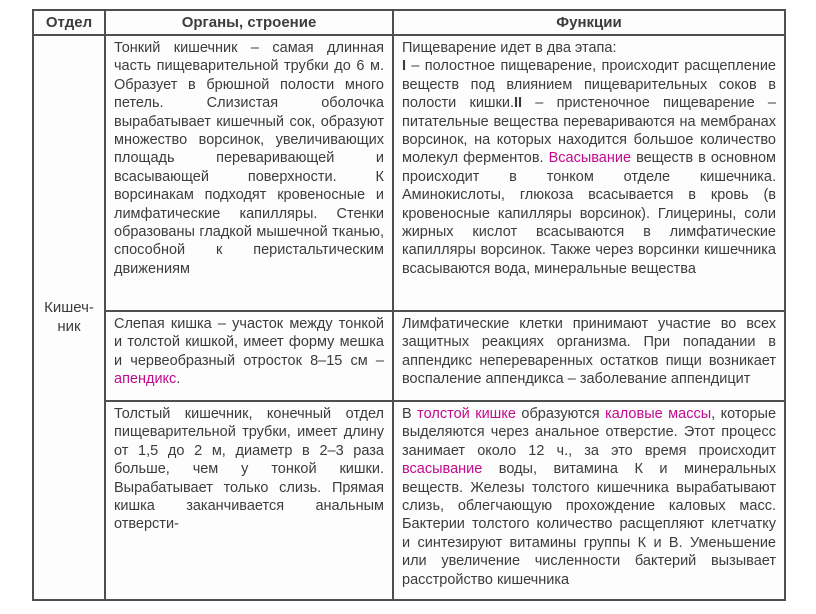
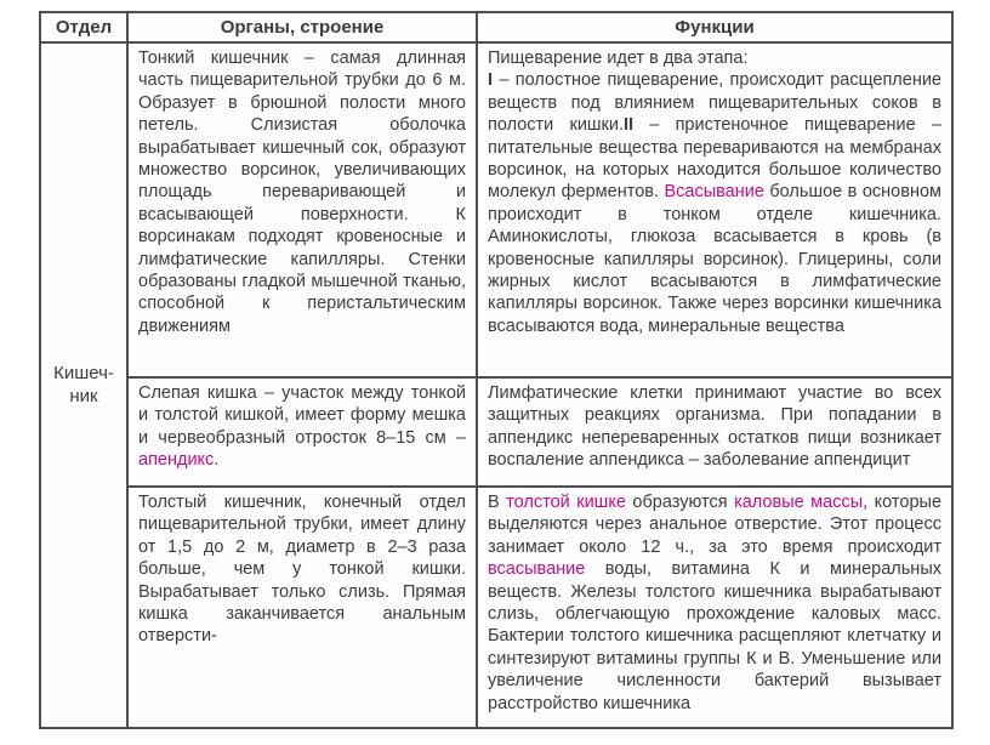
  Отдел	Органы, строение	Функции
- Кишеч- ник	Тонкий кишечник – самая длинная часть пищеварительной трубки до 6 м. Образует в брюшной полости много петель. Слизистая оболочка вырабатывает кишечный сок, образуют множество ворсинок, увеличивающих площадь переваривающей и всасывающей поверхности. К ворсинакам подходят кровеносные и лимфатические капилляры. Стенки образованы гладкой мышечной тканью, способной к перистальтическим движениям	Пищеварение идет в два этапа: I – полостное пищеварение, происходит расщепление веществ под влиянием пищеварительных соков в полости кишки.II – пристеночное пищеварение – питательные вещества перевариваются на мембранах ворсинок, на которых находится большое количество молекул ферментов. Всасывание веществ в основном происходит в тонком отделе кишечника. Аминокислоты, глюкоза всасывается в кровь (в кровеносные капилляры ворсинок). Глицерины, соли жирных кислот всасываются в лимфатические капилляры ворсинок. Также через ворсинки кишечника всасываются вода, минеральные вещества
+ Кишеч- ник	Тонкий кишечник – самая длинная часть пищеварительной трубки до 6 м. Образует в брюшной полости много петель. Слизистая оболочка вырабатывает кишечный сок, образуют множество ворсинок, увеличивающих площадь переваривающей и всасывающей поверхности. К ворсинакам подходят кровеносные и лимфатические капилляры. Стенки образованы гладкой мышечной тканью, способной к перистальтическим движениям	Пищеварение идет в два этапа: I – полостное пищеварение, происходит расщепление веществ под влиянием пищеварительных соков в полости кишки.II – пристеночное пищеварение – питательные вещества перевариваются на мембранах ворсинок, на которых находится большое количество молекул ферментов. Всасывание большое в основном происходит в тонком отделе кишечника. Аминокислоты, глюкоза всасывается в кровь (в кровеносные капилляры ворсинок). Глицерины, соли жирных кислот всасываются в лимфатические капилляры ворсинок. Также через ворсинки кишечника всасываются вода, минеральные вещества
  Слепая кишка – участок между тонкой и толстой кишкой, имеет форму мешка и червеобразный отросток 8–15 см – апендикс.	Лимфатические клетки принимают участие во всех защитных реакциях организма. При попадании в аппендикс непереваренных остатков пищи возникает воспаление аппендикса – заболевание аппендицит
- Толстый кишечник, конечный отдел пищеварительной трубки, имеет длину от 1,5 до 2 м, диаметр в 2–3 раза больше, чем у тонкой кишки. Вырабатывает только слизь. Прямая кишка заканчивается анальным отверсти-	В толстой кишке образуются каловые массы, которые выделяются через анальное отверстие. Этот процесс занимает около 12 ч., за это время происходит всасывание воды, витамина К и минеральных веществ. Железы толстого кишечника вырабатывают слизь, облегчающую прохождение каловых масс. Бактерии толстого количество расщепляют клетчатку и синтезируют витамины группы К и В. Уменьшение или увеличение численности бактерий вызывает расстройство кишечника
+ Толстый кишечник, конечный отдел пищеварительной трубки, имеет длину от 1,5 до 2 м, диаметр в 2–3 раза больше, чем у тонкой кишки. Вырабатывает только слизь. Прямая кишка заканчивается анальным отверсти-	В толстой кишке образуются каловые массы, которые выделяются через анальное отверстие. Этот процесс занимает около 12 ч., за это время происходит всасывание воды, витамина К и минеральных веществ. Железы толстого кишечника вырабатывают слизь, облегчающую прохождение каловых масс. Бактерии толстого кишечника расщепляют клетчатку и синтезируют витамины группы К и В. Уменьшение или увеличение численности бактерий вызывает расстройство кишечника
